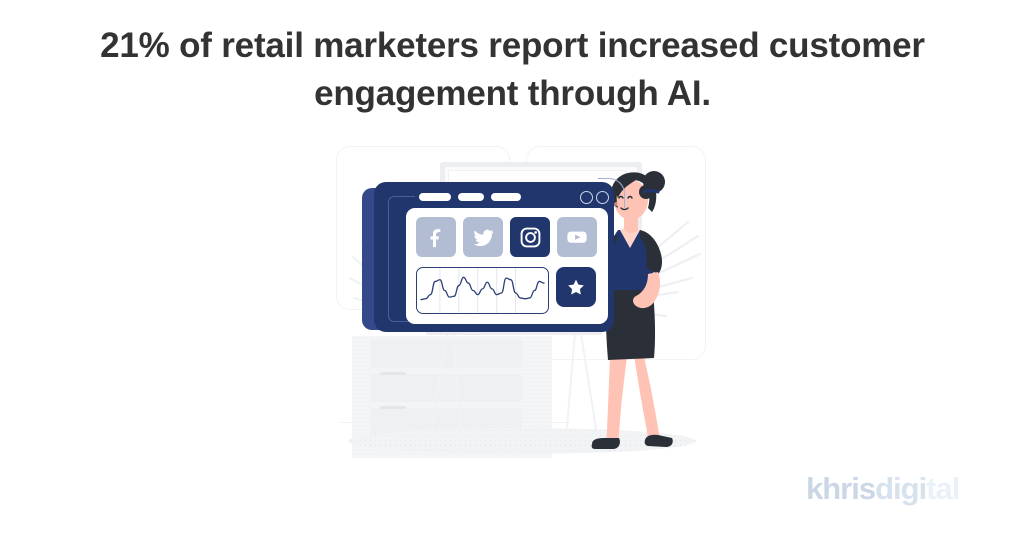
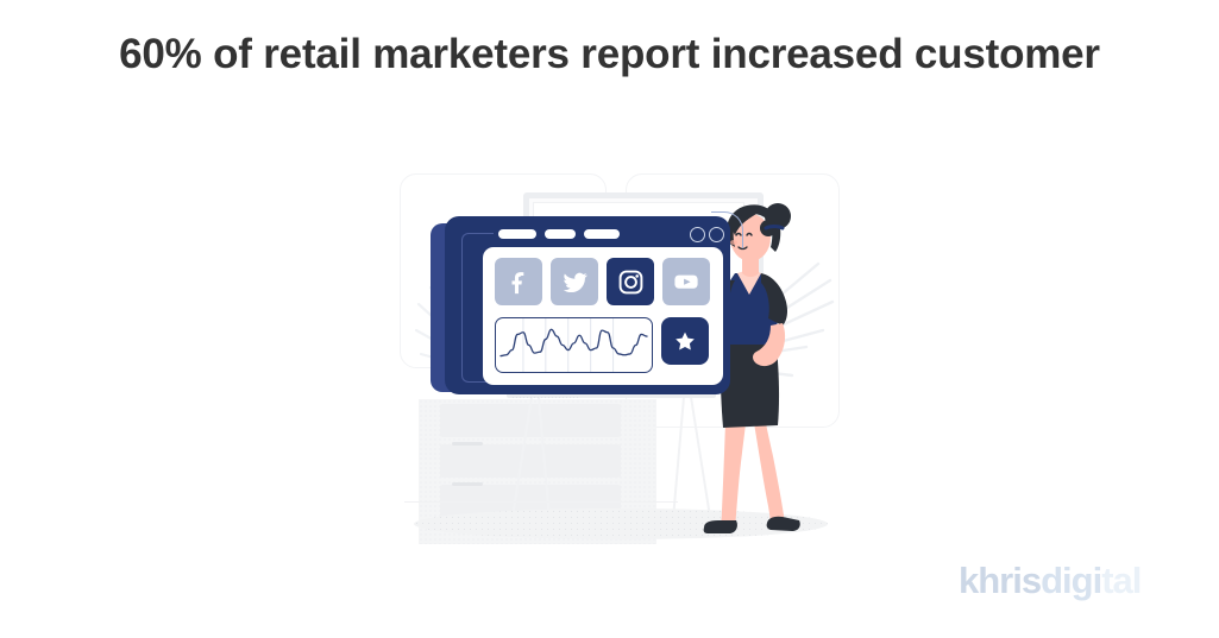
- 21% of retail marketers report increased customer
+ 60% of retail marketers report increased customer
- engagement through AI.
  khrisdigi
